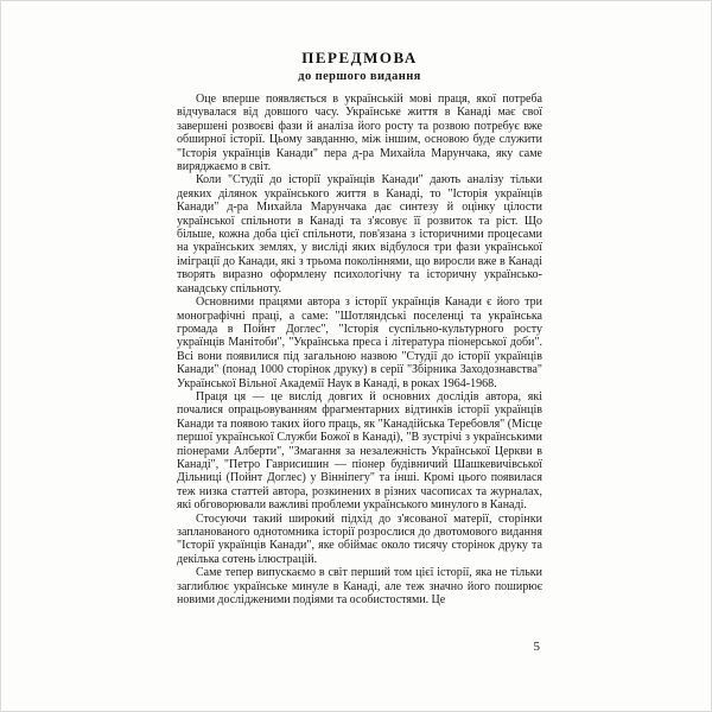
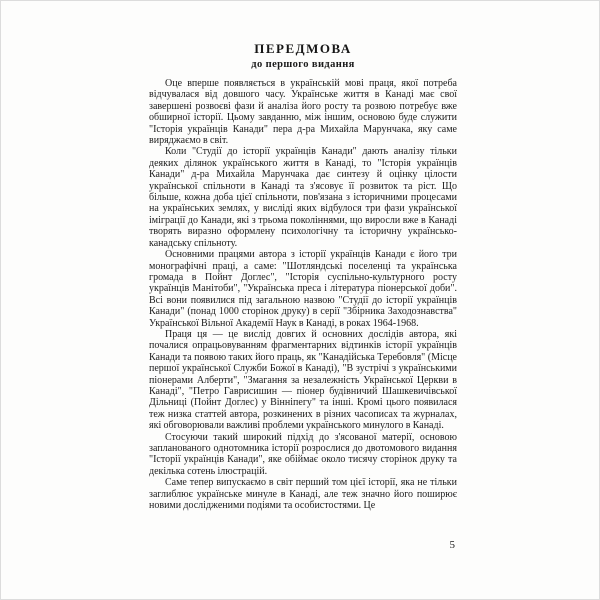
  ПЕРЕДМОВА
  до першого видання
  Оце вперше появляється в українській мові праця, якої потреба відчувалася від довшого часу. Українське життя в Канаді має свої завершені розвоєві фази й аналіза його росту та розвою потребує вже обширної історії. Цьому завданню, між іншим, основою буде служити "Історія українців Канади" пера д-ра Михайла Марунчака, яку саме виряджаємо в світ.
  Коли "Студії до історії українців Канади" дають аналізу тільки деяких ділянок українського життя в Канаді, то "Історія українців Канади" д-ра Михайла Марунчака дає синтезу й оцінку цілости української спільноти в Канаді та з'ясовує її розвиток та ріст. Що більше, кожна доба цієї спільноти, пов'язана з історичними процесами на українських землях, у висліді яких відбулося три фази української іміграції до Канади, які з трьома поколіннями, що виросли вже в Канаді творять виразно оформлену психологічну та історичну українсько-канадську спільноту.
  Основними працями автора з історії українців Канади є його три монографічні праці, а саме: "Шотляндські поселенці та українська громада в Пойнт Доглес", "Історія суспільно-культурного росту українців Манітоби", "Українська преса і література піонерської доби". Всі вони появилися під загальною назвою "Студії до історії українців Канади" (понад 1000 сторінок друку) в серії "Збірника Заходознавства" Української Вільної Академії Наук в Канаді, в роках 1964-1968.
  Праця ця — це вислід довгих й основних дослідів автора, які почалися опрацьовуванням фрагментарних відтинків історії українців Канади та появою таких його праць, як "Канадійська Теребовля" (Місце першої української Служби Божої в Канаді), "В зустрічі з українськими піонерами Алберти", "Змагання за незалежність Української Церкви в Канаді", "Петро Гаврисишин — піонер будівничий Шашкевичівської Дільниці (Пойнт Доглес) у Вінніпегу" та інші. Кромі цього появилася теж низка статтей автора, розкинених в різних часописах та журналах, які обговорювали важливі проблеми українського минулого в Канаді.
- Стосуючи такий широкий підхід до з'ясованої матерії, сторінки запланованого однотомника історії розрослися до двотомового видання "Історії українців Канади", яке обіймає около тисячу сторінок друку та декілька сотень ілюстрацій.
+ Стосуючи такий широкий підхід до з'ясованої матерії, основою запланованого однотомника історії розрослися до двотомового видання "Історії українців Канади", яке обіймає около тисячу сторінок друку та декілька сотень ілюстрацій.
  Саме тепер випускаємо в світ перший том цієї історії, яка не тільки заглиблює українське минуле в Канаді, але теж значно його поширює новими дослідженими подіями та особистостями. Це
  5
